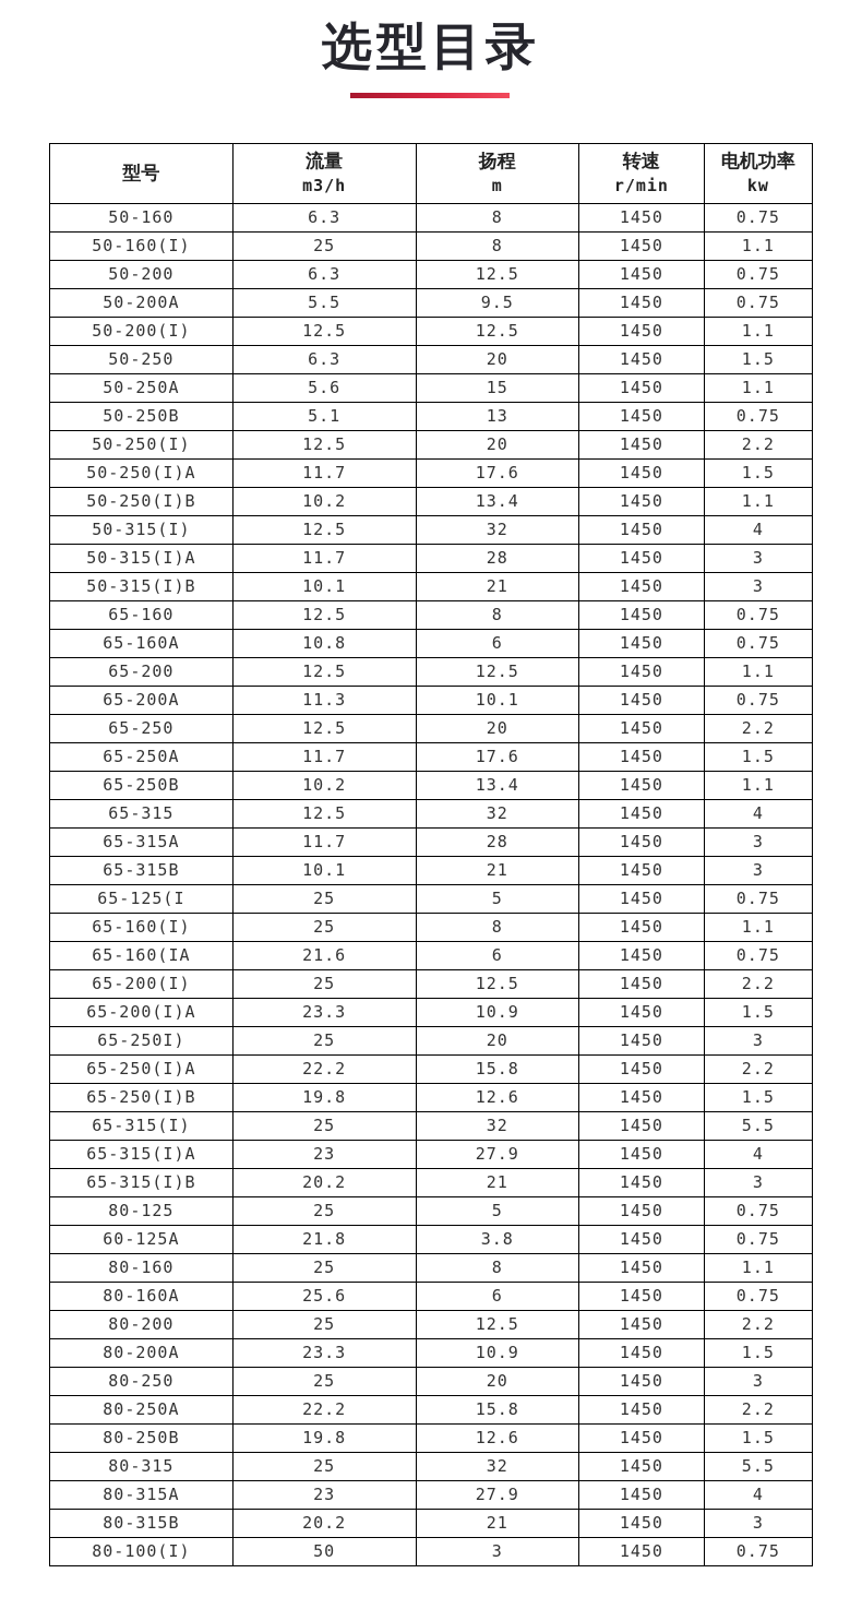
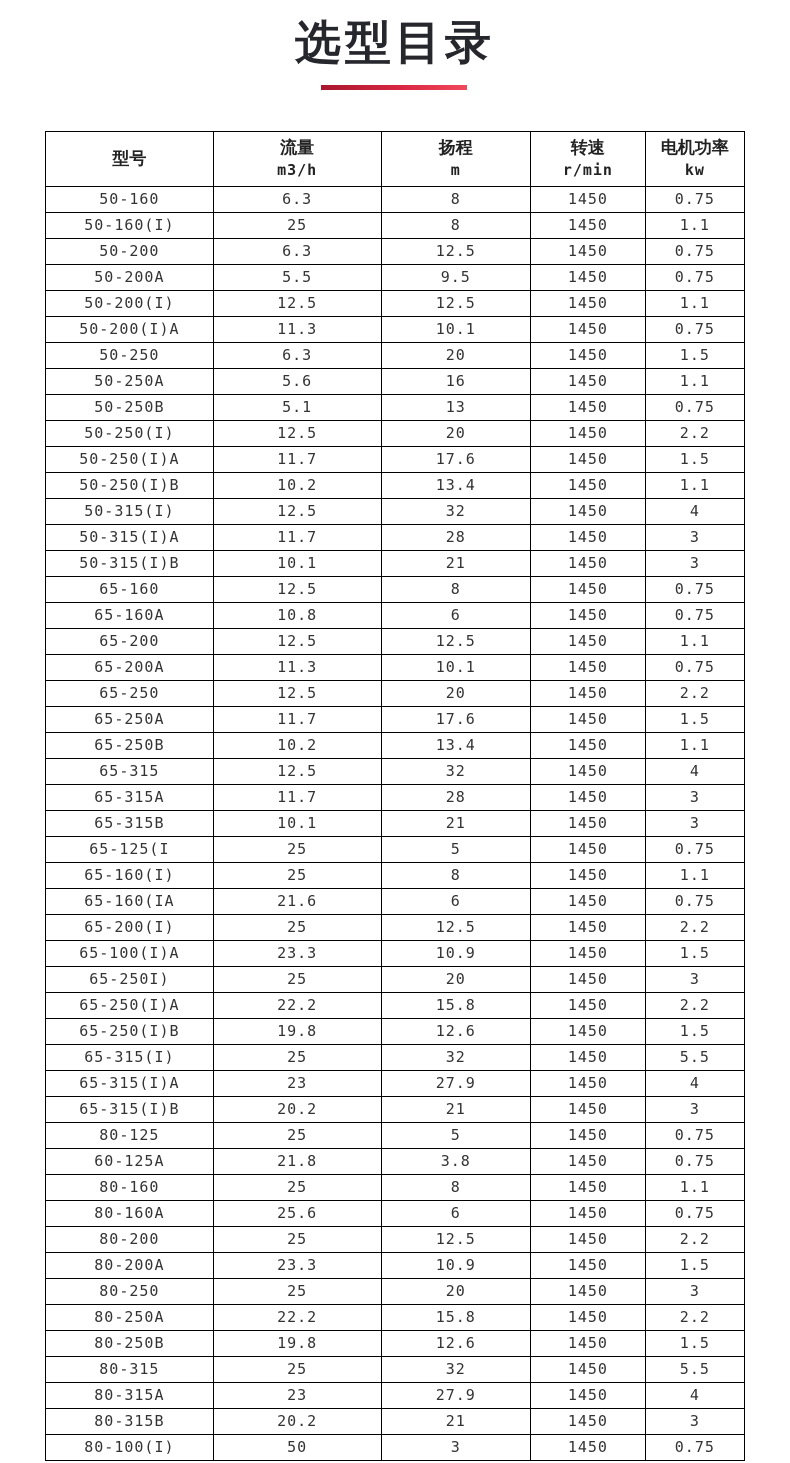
  选型目录
  型号	流量 m3/h	扬程 m	转速 r/min	电机功率 kw
  50-160	6.3	8	1450	0.75
  50-160(I)	25	8	1450	1.1
  50-200	6.3	12.5	1450	0.75
  50-200A	5.5	9.5	1450	0.75
  50-200(I)	12.5	12.5	1450	1.1
+ 50-200(I)A	11.3	10.1	1450	0.75
  50-250	6.3	20	1450	1.5
- 50-250A	5.6	15	1450	1.1
+ 50-250A	5.6	16	1450	1.1
  50-250B	5.1	13	1450	0.75
  50-250(I)	12.5	20	1450	2.2
  50-250(I)A	11.7	17.6	1450	1.5
  50-250(I)B	10.2	13.4	1450	1.1
  50-315(I)	12.5	32	1450	4
  50-315(I)A	11.7	28	1450	3
  50-315(I)B	10.1	21	1450	3
  65-160	12.5	8	1450	0.75
  65-160A	10.8	6	1450	0.75
  65-200	12.5	12.5	1450	1.1
  65-200A	11.3	10.1	1450	0.75
  65-250	12.5	20	1450	2.2
  65-250A	11.7	17.6	1450	1.5
  65-250B	10.2	13.4	1450	1.1
  65-315	12.5	32	1450	4
  65-315A	11.7	28	1450	3
  65-315B	10.1	21	1450	3
  65-125(I	25	5	1450	0.75
  65-160(I)	25	8	1450	1.1
  65-160(IA	21.6	6	1450	0.75
  65-200(I)	25	12.5	1450	2.2
- 65-200(I)A	23.3	10.9	1450	1.5
+ 65-100(I)A	23.3	10.9	1450	1.5
  65-250I)	25	20	1450	3
  65-250(I)A	22.2	15.8	1450	2.2
  65-250(I)B	19.8	12.6	1450	1.5
  65-315(I)	25	32	1450	5.5
  65-315(I)A	23	27.9	1450	4
  65-315(I)B	20.2	21	1450	3
  80-125	25	5	1450	0.75
  60-125A	21.8	3.8	1450	0.75
  80-160	25	8	1450	1.1
  80-160A	25.6	6	1450	0.75
  80-200	25	12.5	1450	2.2
  80-200A	23.3	10.9	1450	1.5
  80-250	25	20	1450	3
  80-250A	22.2	15.8	1450	2.2
  80-250B	19.8	12.6	1450	1.5
  80-315	25	32	1450	5.5
  80-315A	23	27.9	1450	4
  80-315B	20.2	21	1450	3
  80-100(I)	50	3	1450	0.75
